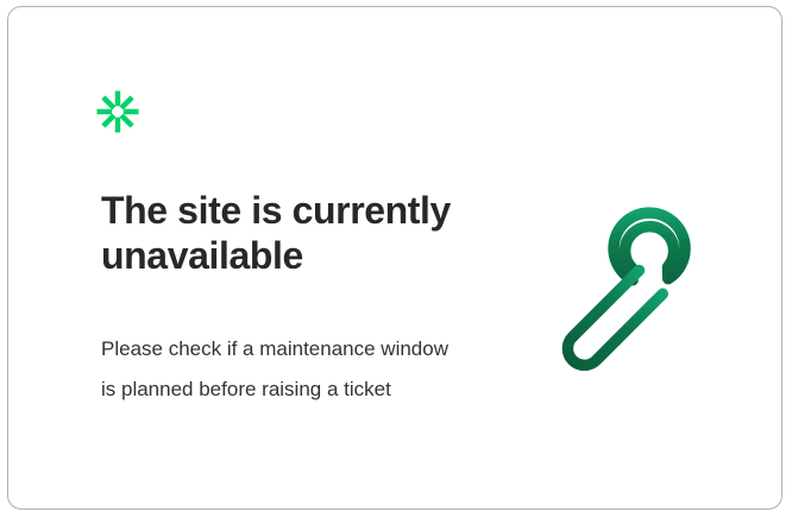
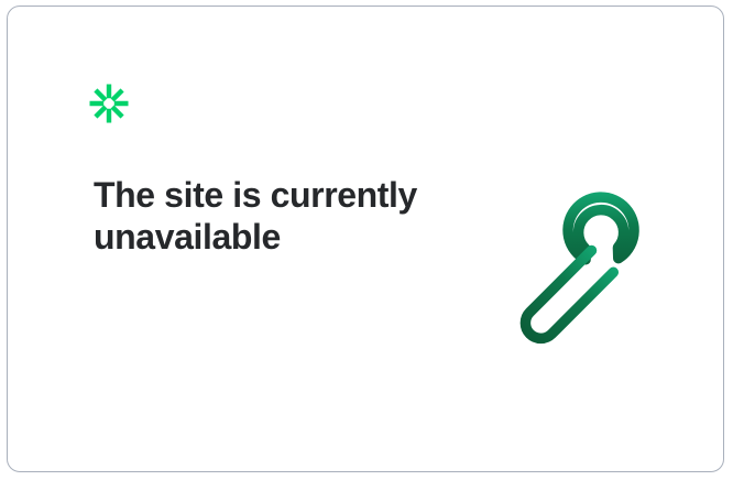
  The site is currently unavailable
- Please check if a maintenance window is planned before raising a ticket
